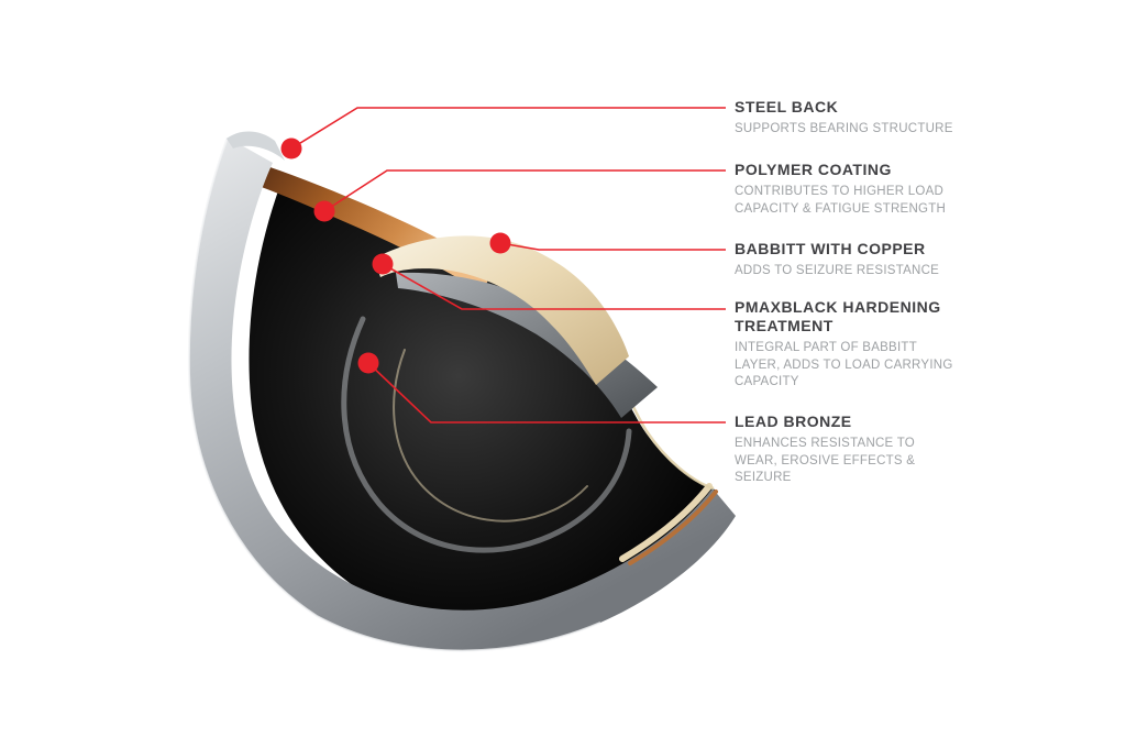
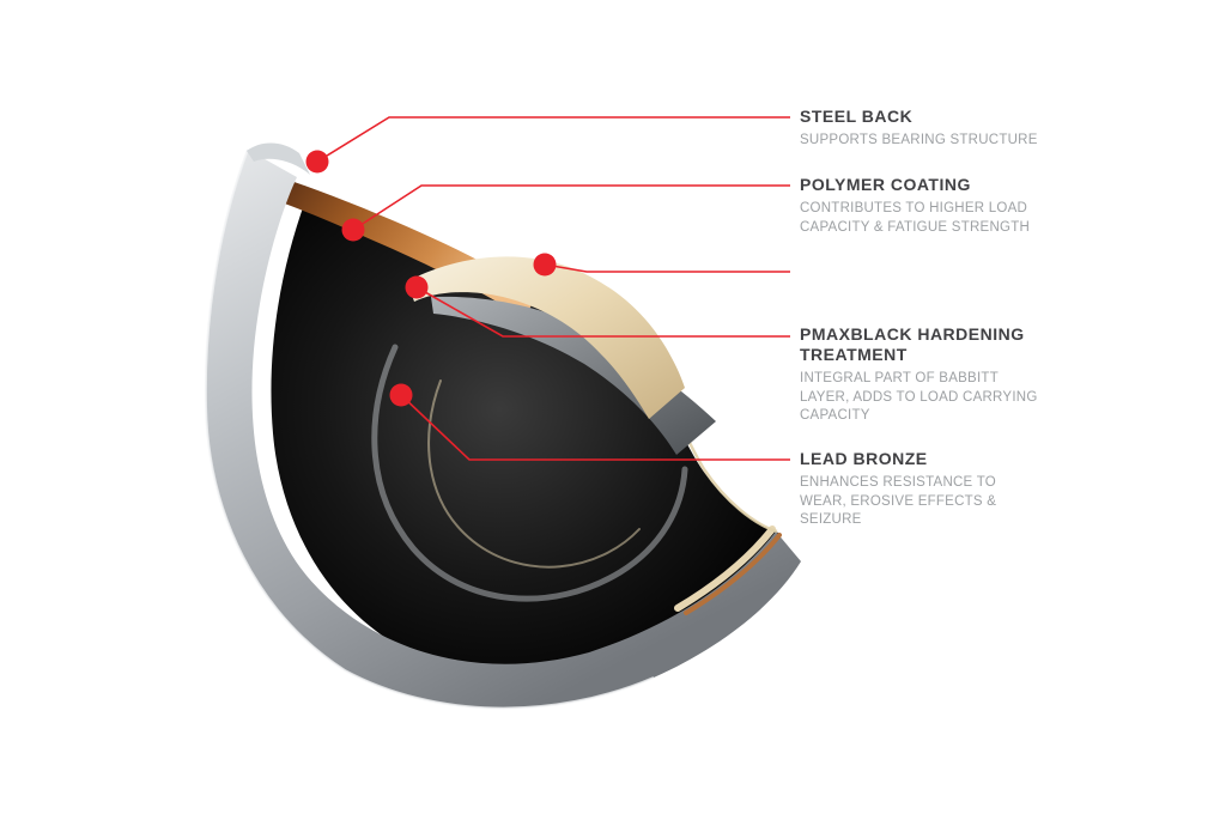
  STEEL BACK
  SUPPORTS BEARING STRUCTURE
  POLYMER COATING
  CONTRIBUTES TO HIGHER LOAD
  CAPACITY & FATIGUE STRENGTH
- BABBITT WITH COPPER
- ADDS TO SEIZURE RESISTANCE
  PMAXBLACK HARDENING
  TREATMENT
  INTEGRAL PART OF BABBITT
  LAYER, ADDS TO LOAD CARRYING
  CAPACITY
  LEAD BRONZE
  ENHANCES RESISTANCE TO
  WEAR, EROSIVE EFFECTS &
  SEIZURE
